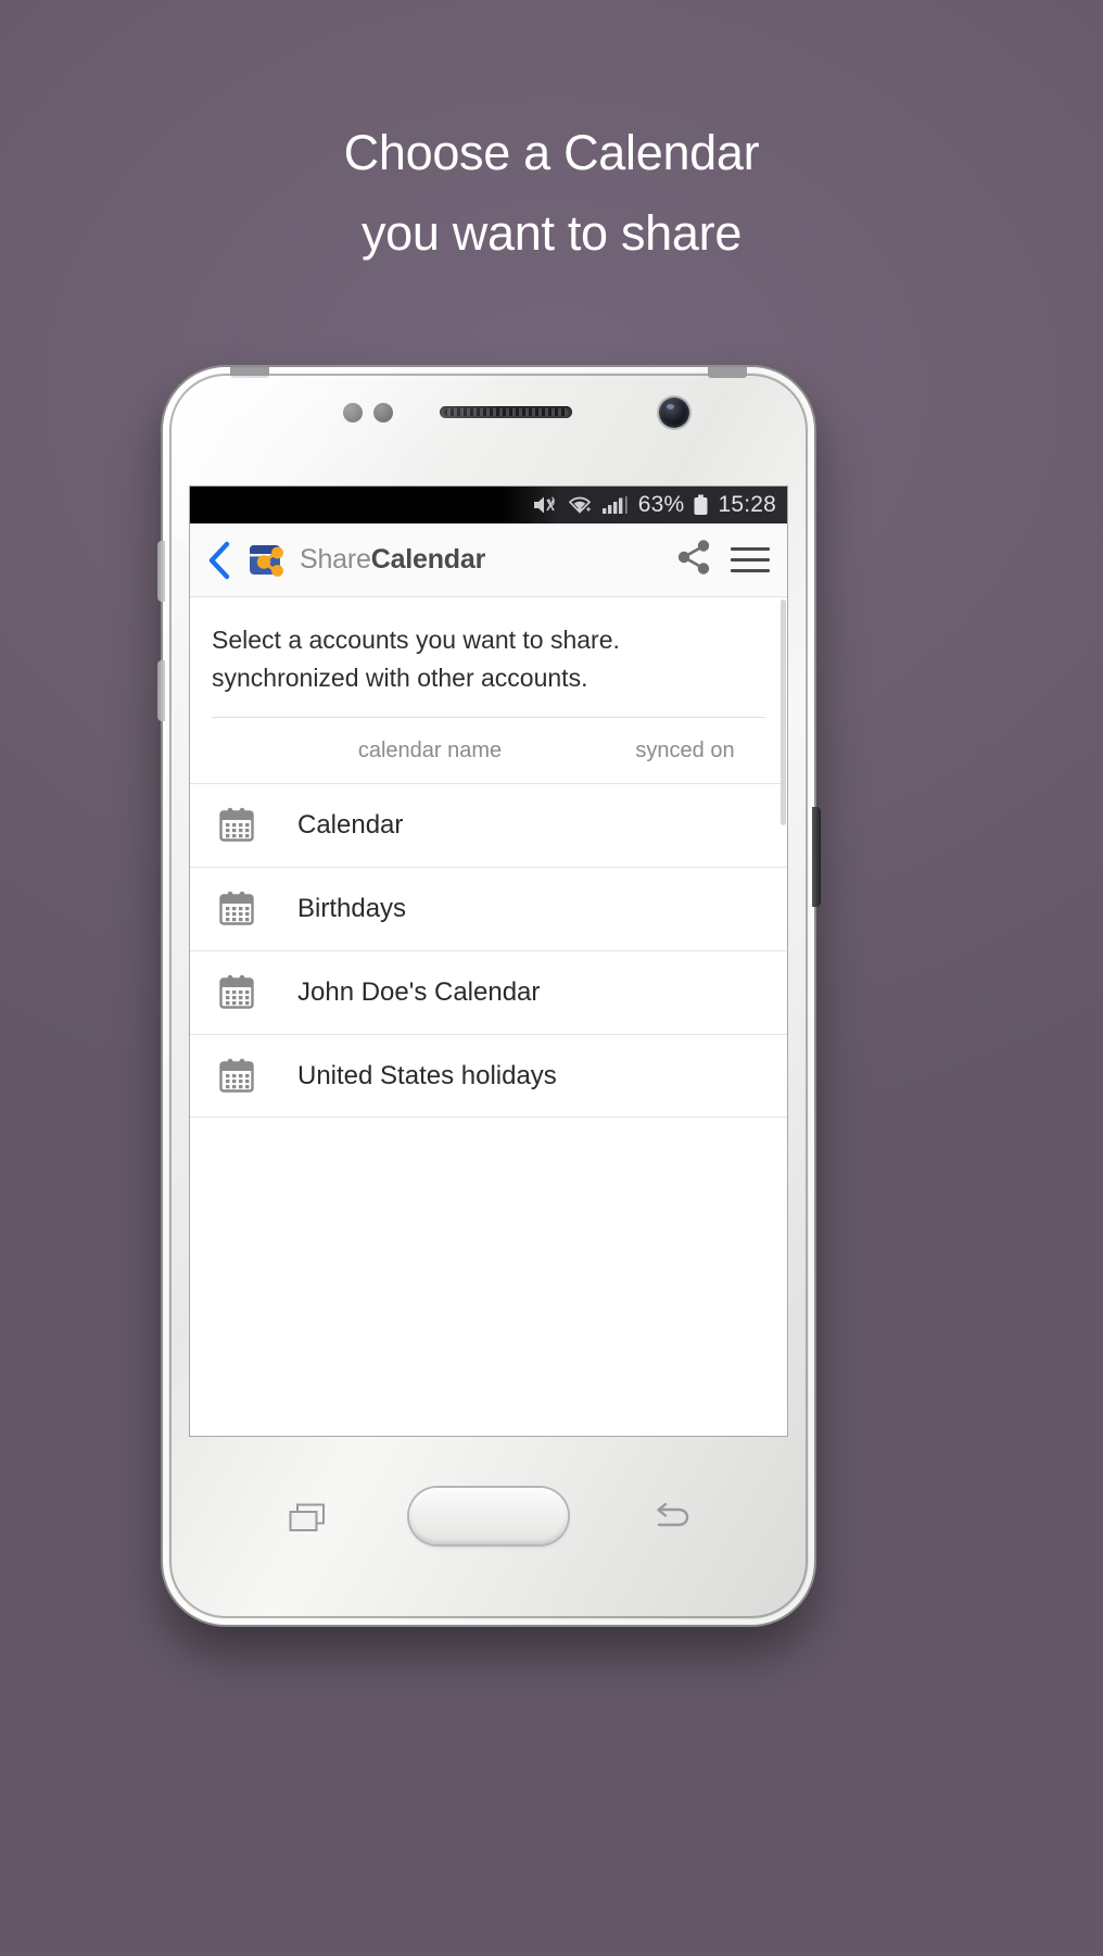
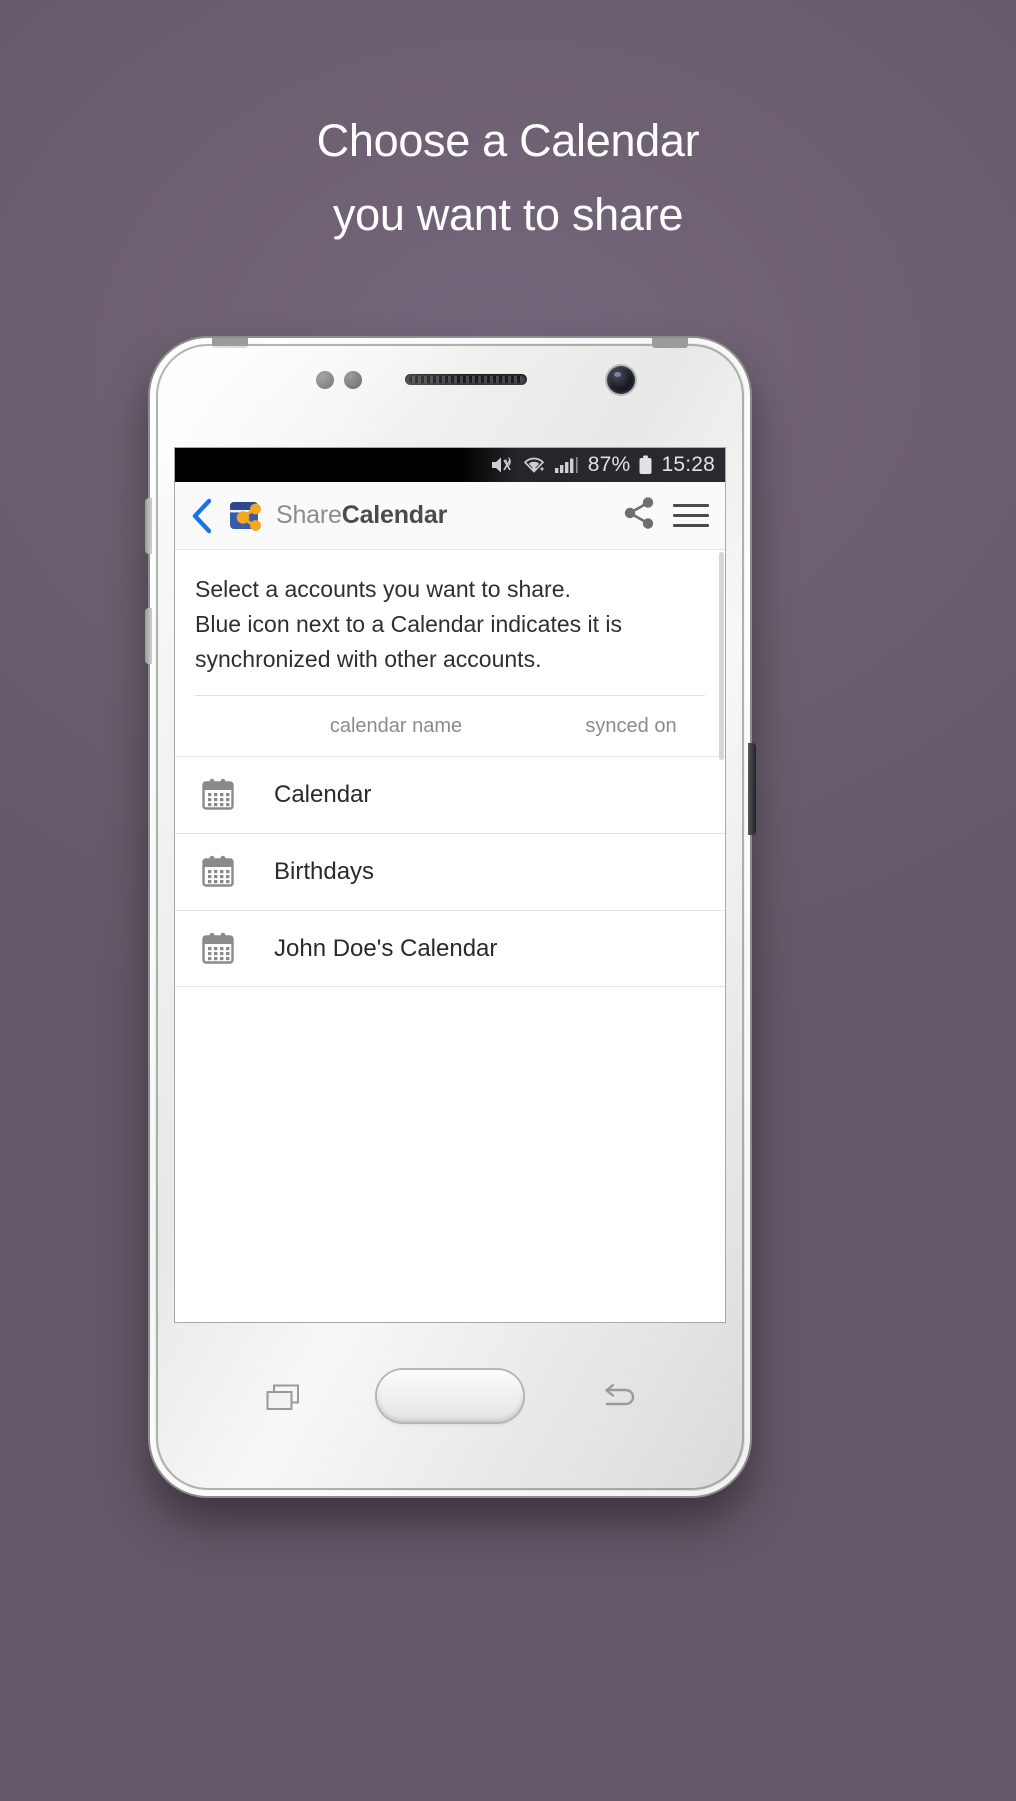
  Choose a Calendar
  you want to share
- 63%
+ 87%
  15:28
  ShareCalendar
  Select a accounts you want to share.
+ Blue icon next to a Calendar indicates it is
  synchronized with other accounts.
  calendar name
  synced on
  Calendar
  Birthdays
  John Doe's Calendar
- United States holidays
